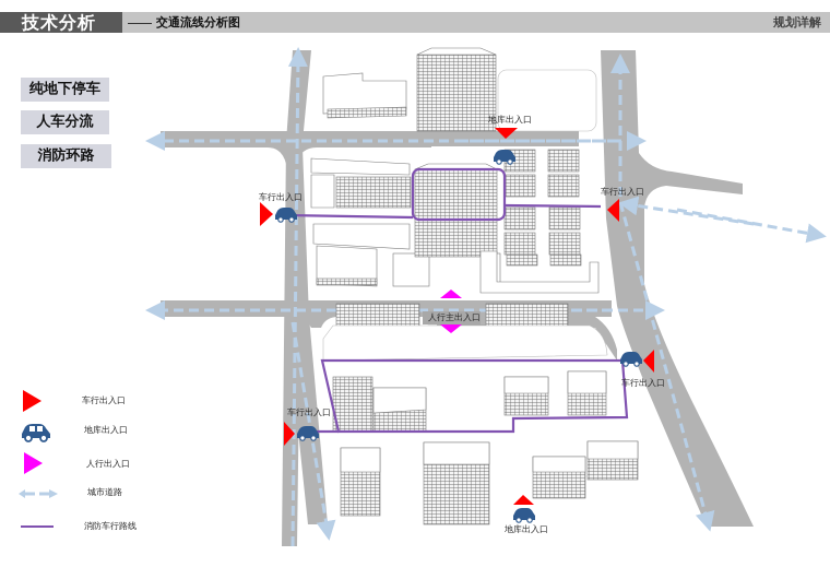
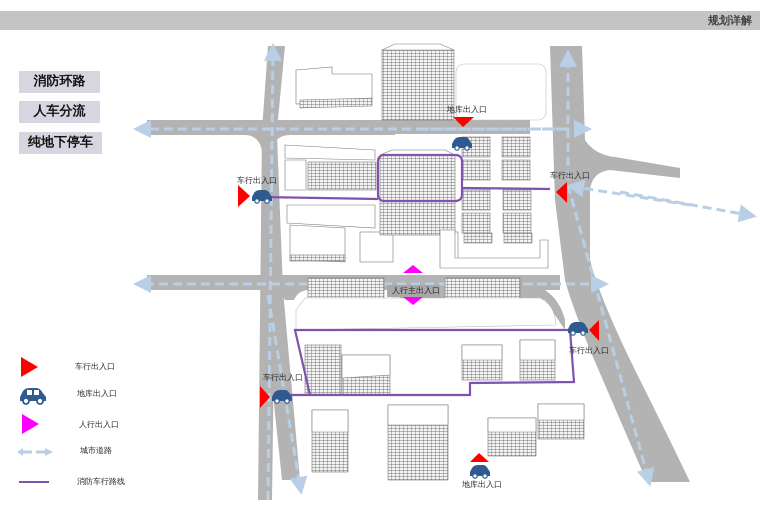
- 技术分析
- 交通流线分析图
  规划详解
- 纯地下停车
+ 消防环路
  人车分流
- 消防环路
+ 纯地下停车
  车行出入口
  地库出入口
  车行出入口
  人行主出入口
  车行出入口
  车行出入口
  地库出入口
  车行出入口
  地库出入口
  人行出入口
  城市道路
  消防车行路线
